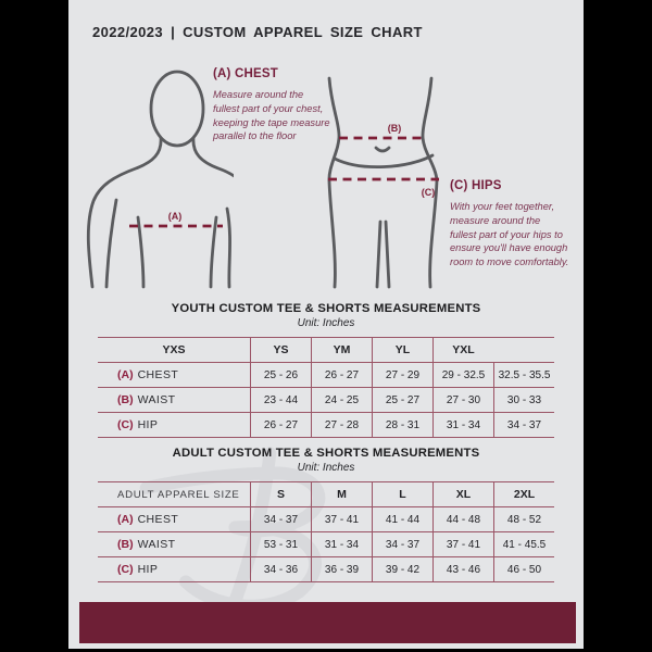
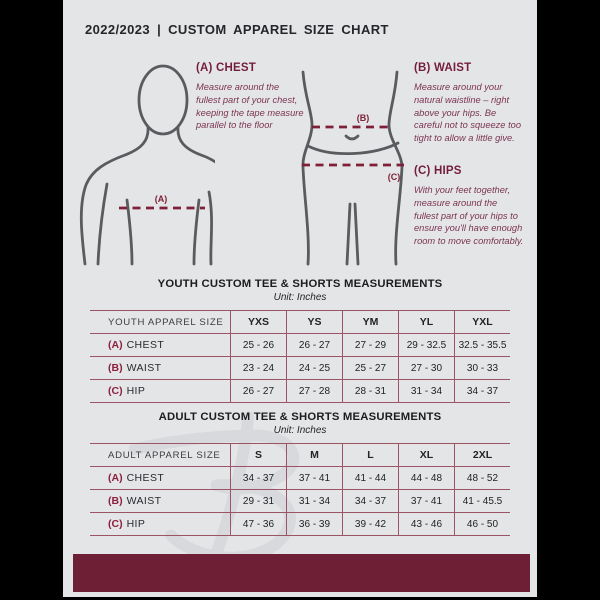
  2022/2023 | CUSTOM APPAREL SIZE CHART
  (A)
  (B)
  (C)
  (A) CHEST
  Measure around the fullest part of your chest, keeping the tape measure parallel to the floor
+ (B) WAIST
+ Measure around your natural waistline – right above your hips. Be careful not to squeeze too tight to allow a little give.
  (C) HIPS
  With your feet together, measure around the fullest part of your hips to ensure you'll have enough room to move comfortably.
  YOUTH CUSTOM TEE & SHORTS MEASUREMENTS
  Unit: Inches
+ YOUTH APPAREL SIZE
  YXS
  YS
  YM
  YL
  YXL
  (A)
  CHEST
  25 - 26
  26 - 27
  27 - 29
  29 - 32.5
  32.5 - 35.5
  (B)
  WAIST
- 23 - 44
+ 23 - 24
  24 - 25
  25 - 27
  27 - 30
  30 - 33
  (C)
  HIP
  26 - 27
  27 - 28
  28 - 31
  31 - 34
  34 - 37
  ADULT CUSTOM TEE & SHORTS MEASUREMENTS
  Unit: Inches
  ADULT APPAREL SIZE
  S
  M
  L
  XL
  2XL
  (A)
  CHEST
  34 - 37
  37 - 41
  41 - 44
  44 - 48
  48 - 52
  (B)
  WAIST
- 53 - 31
+ 29 - 31
  31 - 34
  34 - 37
  37 - 41
  41 - 45.5
  (C)
  HIP
- 34 - 36
+ 47 - 36
  36 - 39
  39 - 42
  43 - 46
  46 - 50
